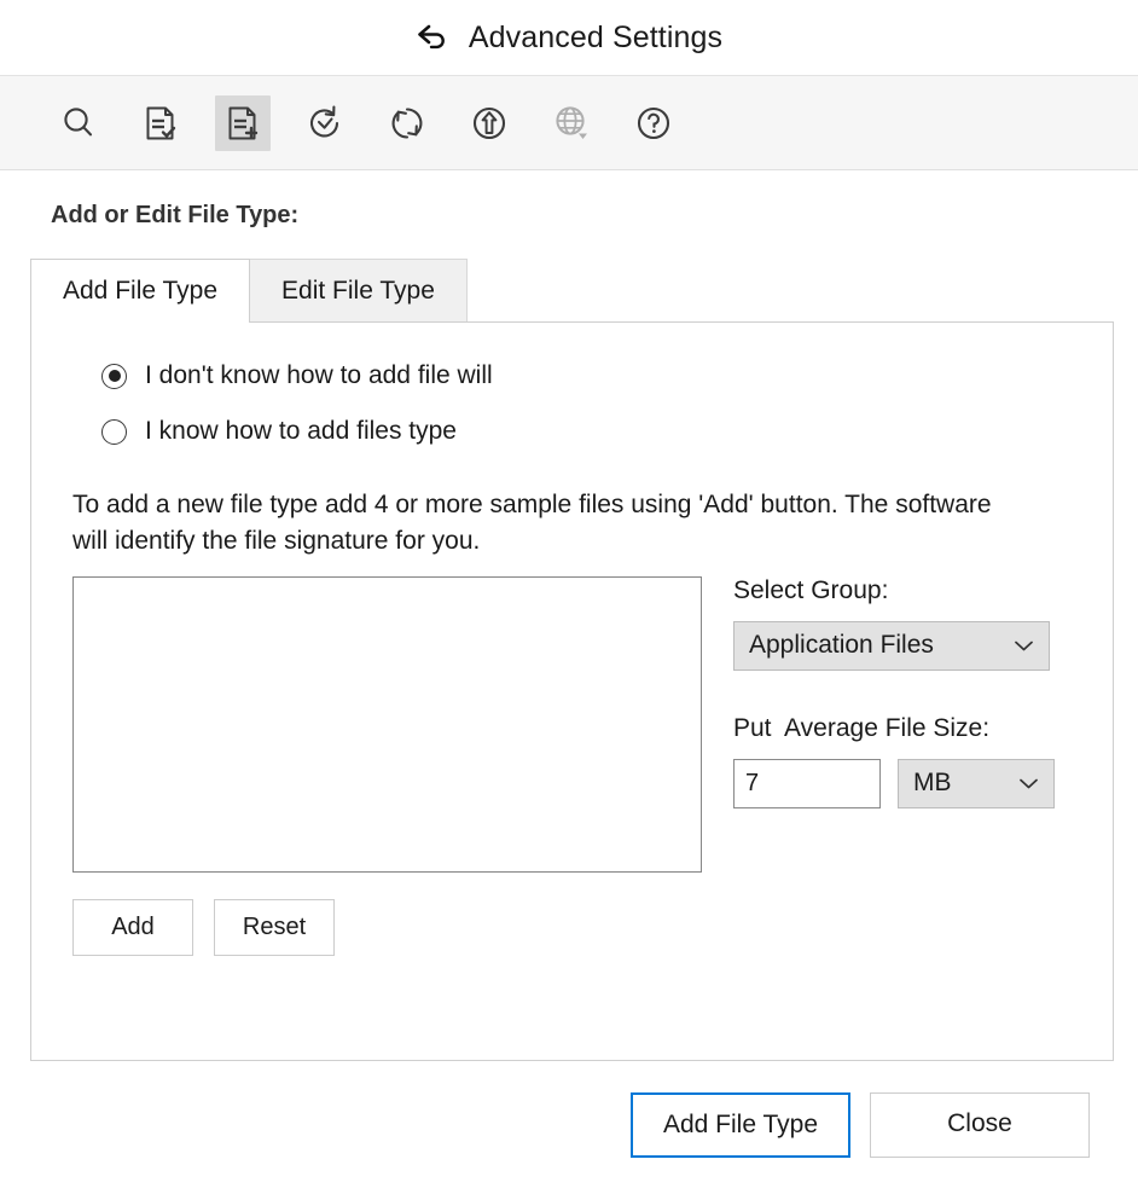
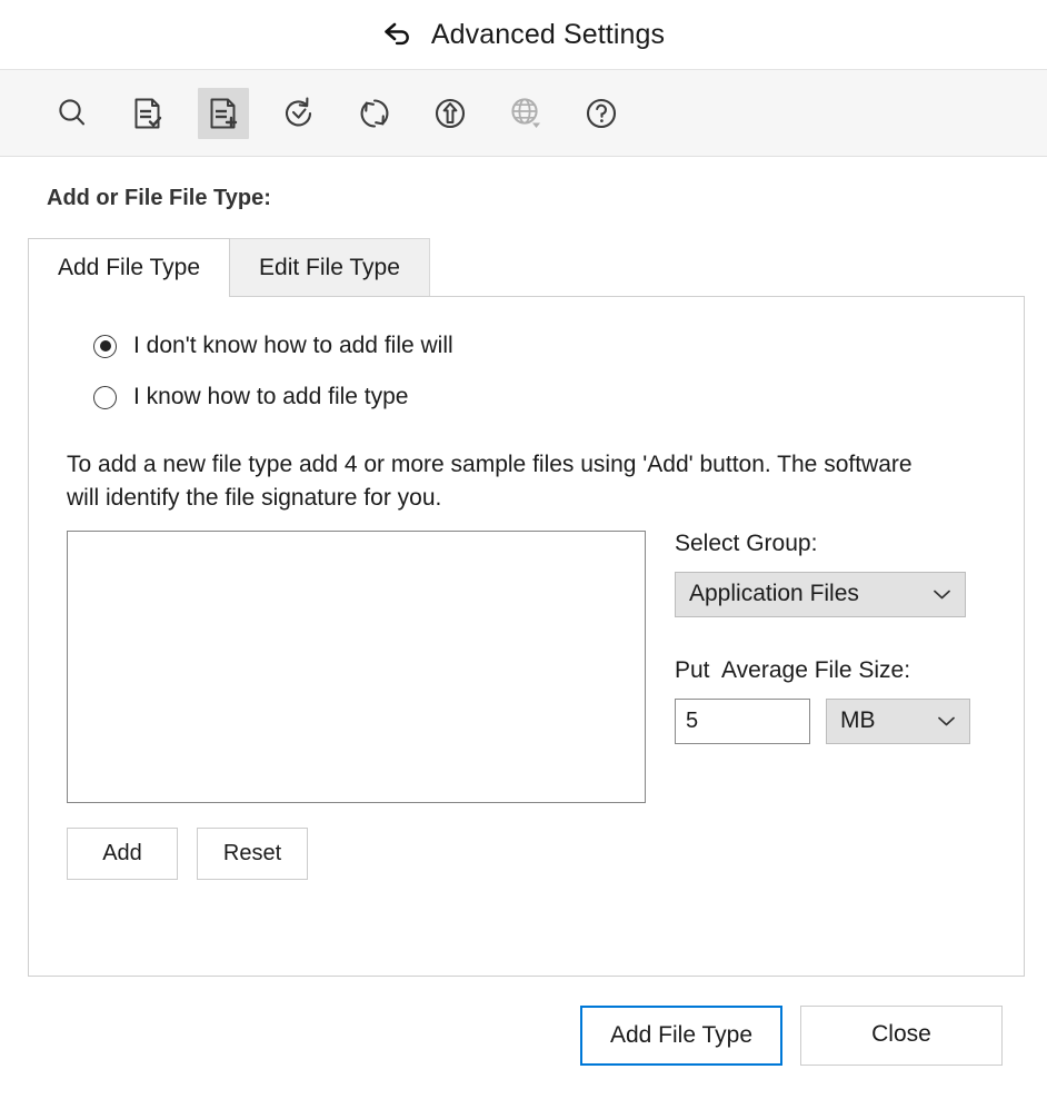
  Advanced Settings
- Add or Edit File Type:
+ Add or File File Type:
  Add File Type
  Edit File Type
  I don't know how to add file will
- I know how to add files type
+ I know how to add file type
  To add a new file type add 4 or more sample files using 'Add' button. The software will identify the file signature for you.
  Add
  Reset
  Select Group:
  Application Files
  Put Average File Size:
- 7
+ 5
  MB
  Add File Type
  Close
